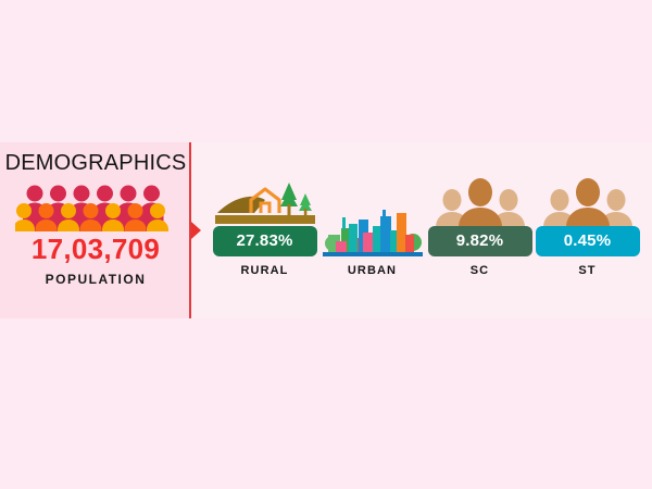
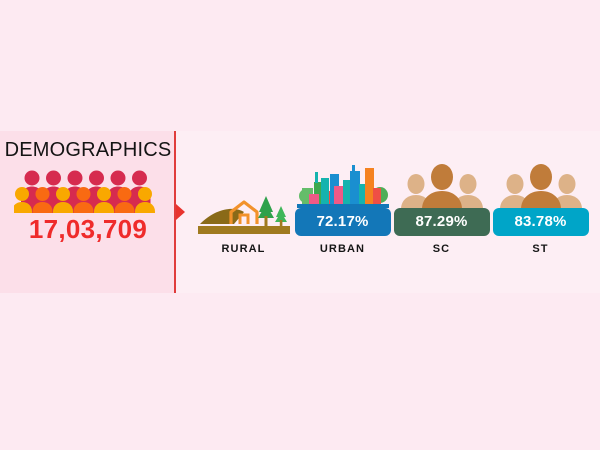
  DEMOGRAPHICS
  17,03,709
- POPULATION
- 27.83%
  RURAL
+ 72.17%
  URBAN
- 9.82%
+ 87.29%
  SC
- 0.45%
+ 83.78%
  ST
